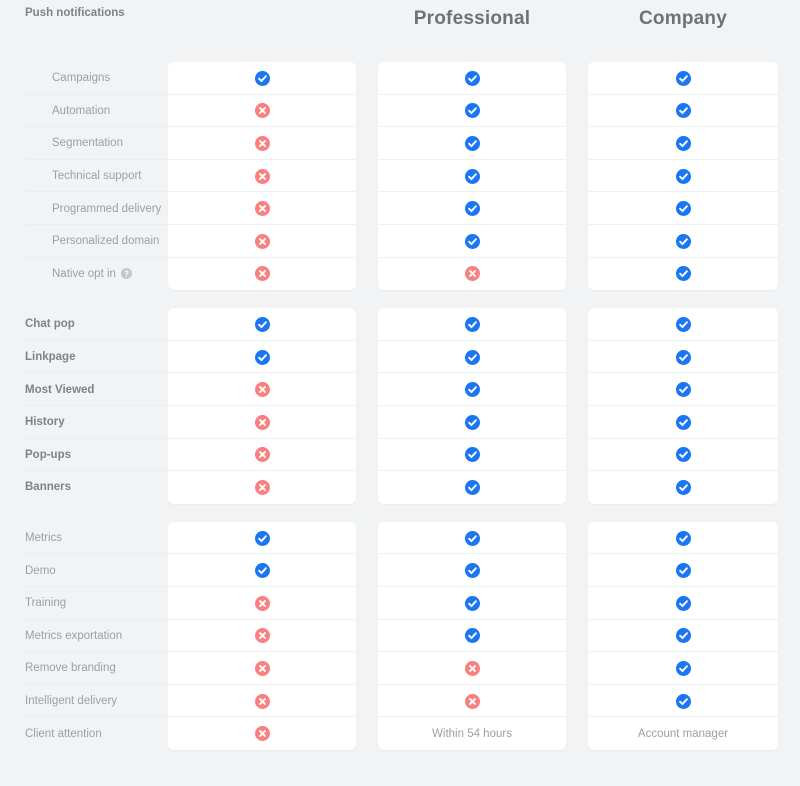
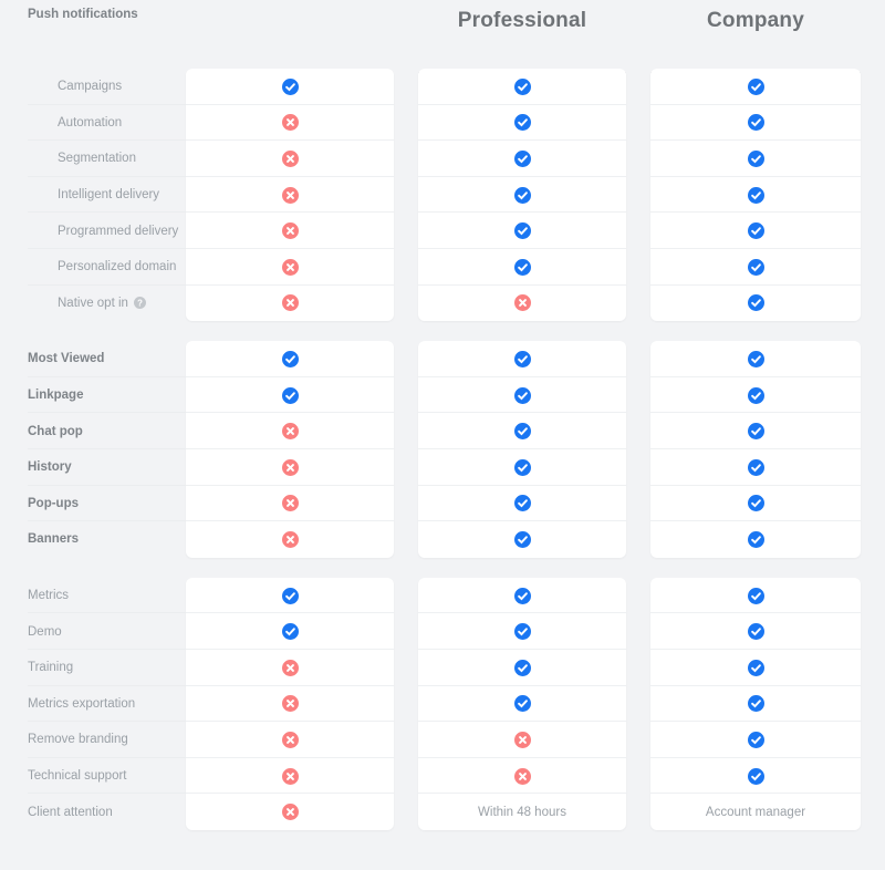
  Professional
  Company
  Push notifications
  Campaigns
  Automation
  Segmentation
- Technical support
+ Intelligent delivery
  Programmed delivery
  Personalized domain
  Native opt in
  ?
- Chat pop
+ Most Viewed
  Linkpage
- Most Viewed
+ Chat pop
  History
  Pop-ups
  Banners
  Metrics
  Demo
  Training
  Metrics exportation
  Remove branding
- Intelligent delivery
+ Technical support
  Client attention
- Within 54 hours
+ Within 48 hours
  Account manager
